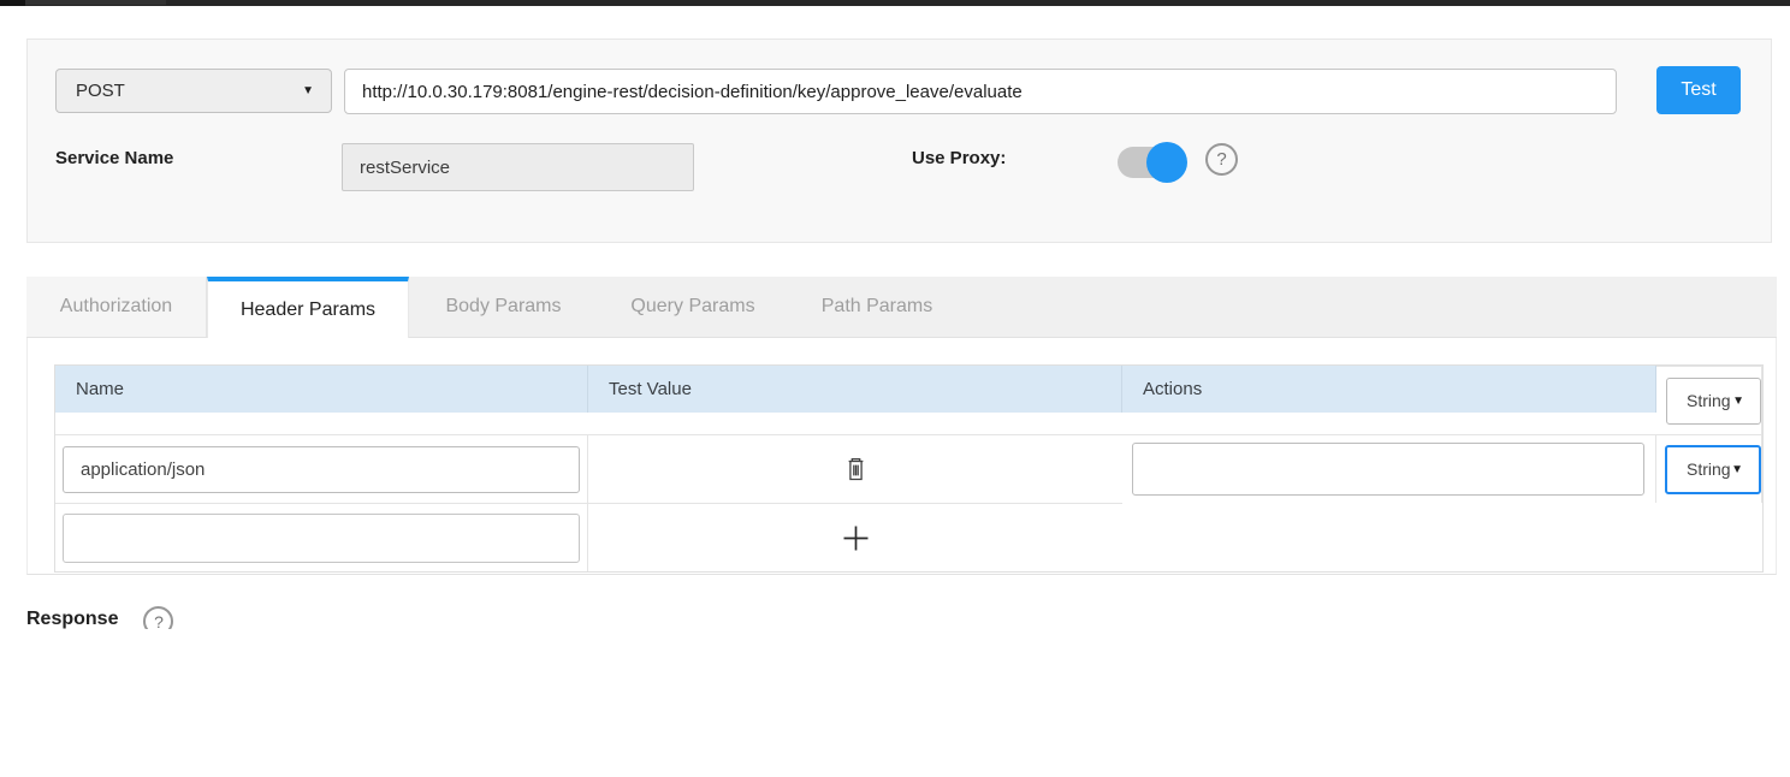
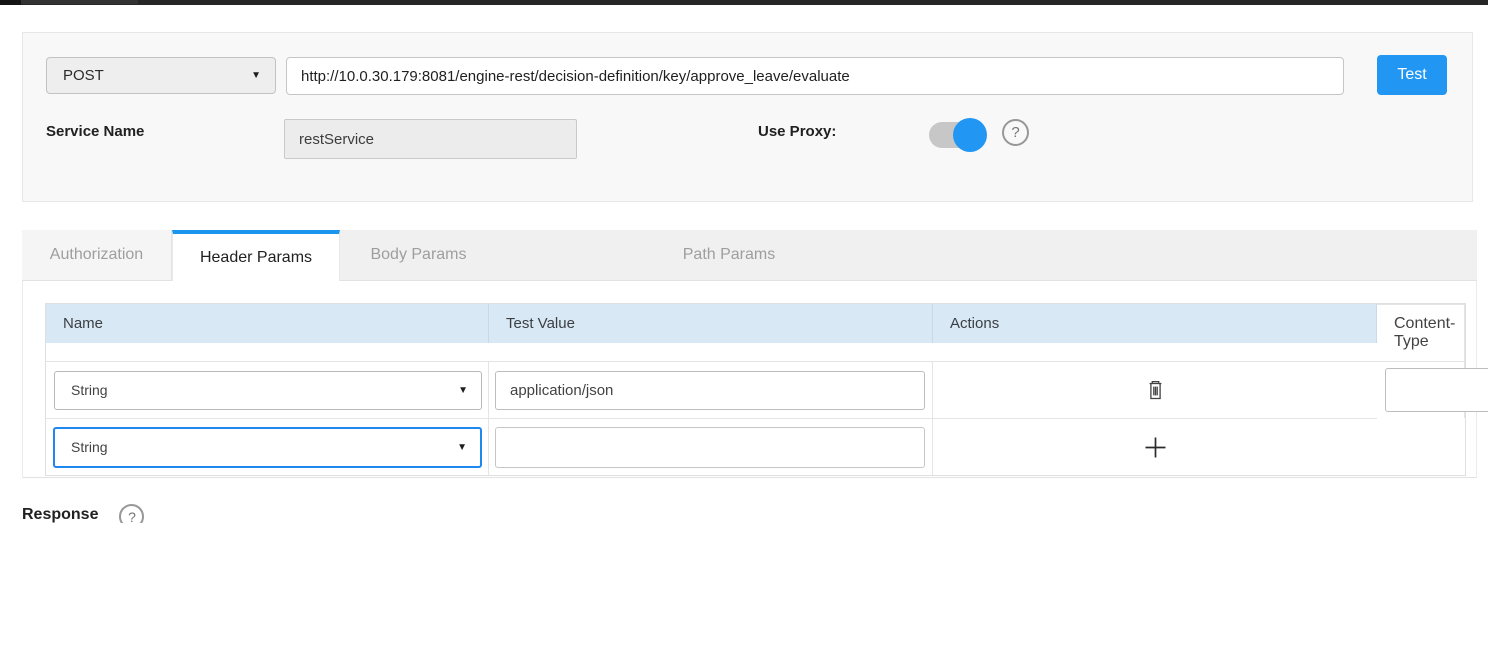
  POST
  ▼
  http://10.0.30.179:8081/engine-rest/decision-definition/key/approve_leave/evaluate
  Test
  Service Name
  restService
  Use Proxy:
  ?
  Authorization
  Header Params
  Body Params
- Query Params
  Path Params
  Name
  Test Value
  Actions
+ Content-Type
  String
  ▼
  application/json
  String
  ▼
  Response
  ?
